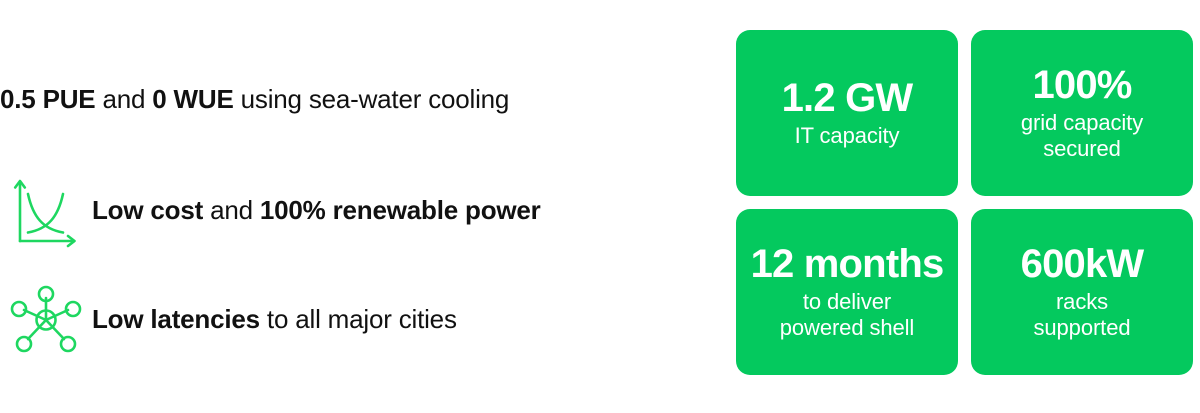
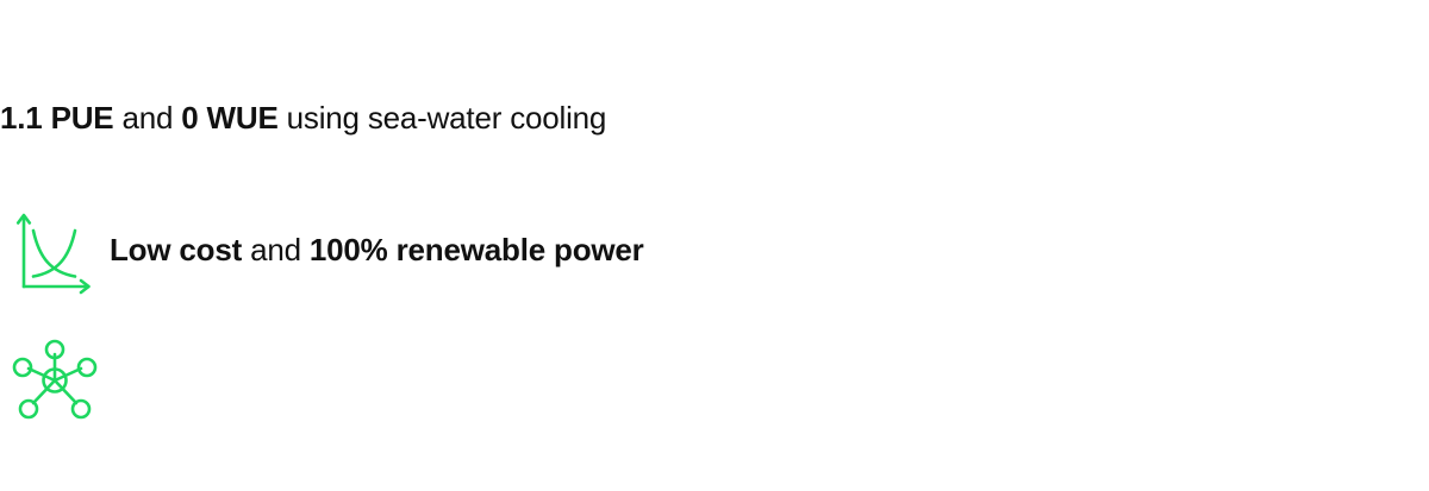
- 0.5 PUE and 0 WUE using sea-water cooling
+ 1.1 PUE and 0 WUE using sea-water cooling
  Low cost and 100% renewable power
- Low latencies to all major cities
- 1.2 GW
- IT capacity
- 100%
- grid capacity
- secured
- 12 months
- to deliver
- powered shell
- 600kW
- racks
- supported
